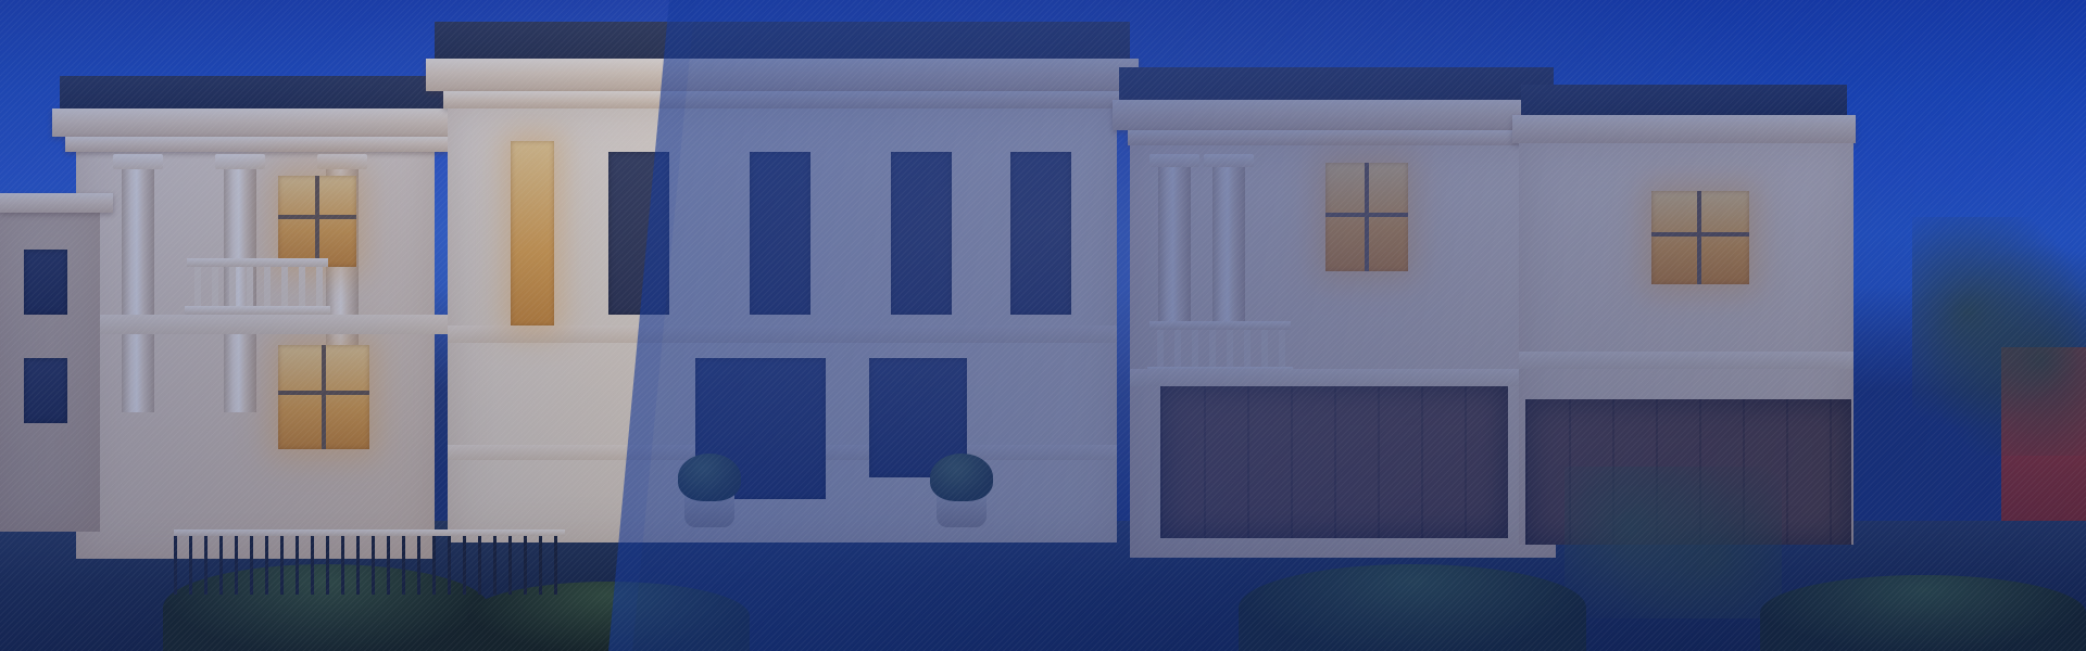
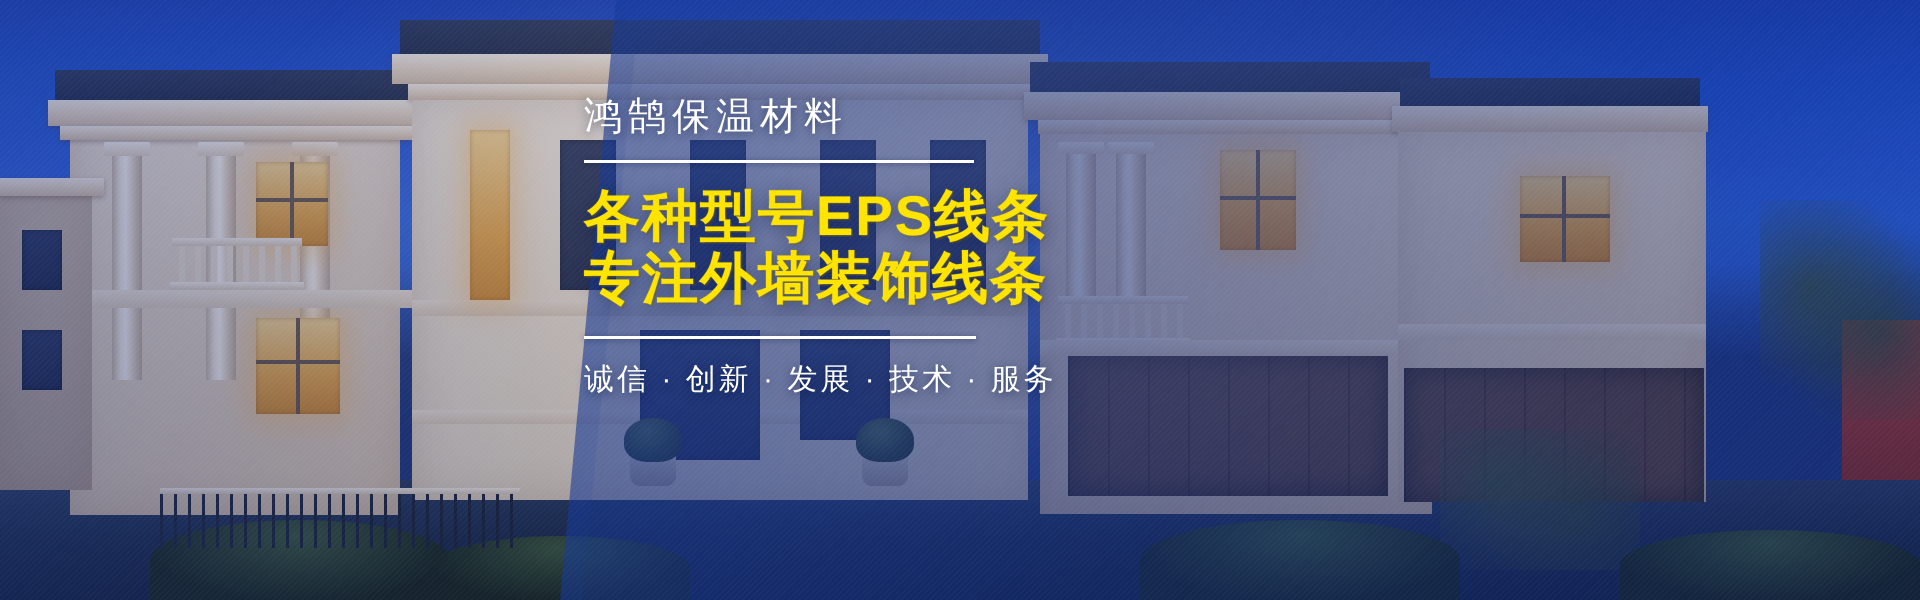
+ 鸿鹄保温材料
+ 各种型号EPS线条
+ 专注外墙装饰线条
+ 诚信 · 创新 · 发展 · 技术 · 服务
